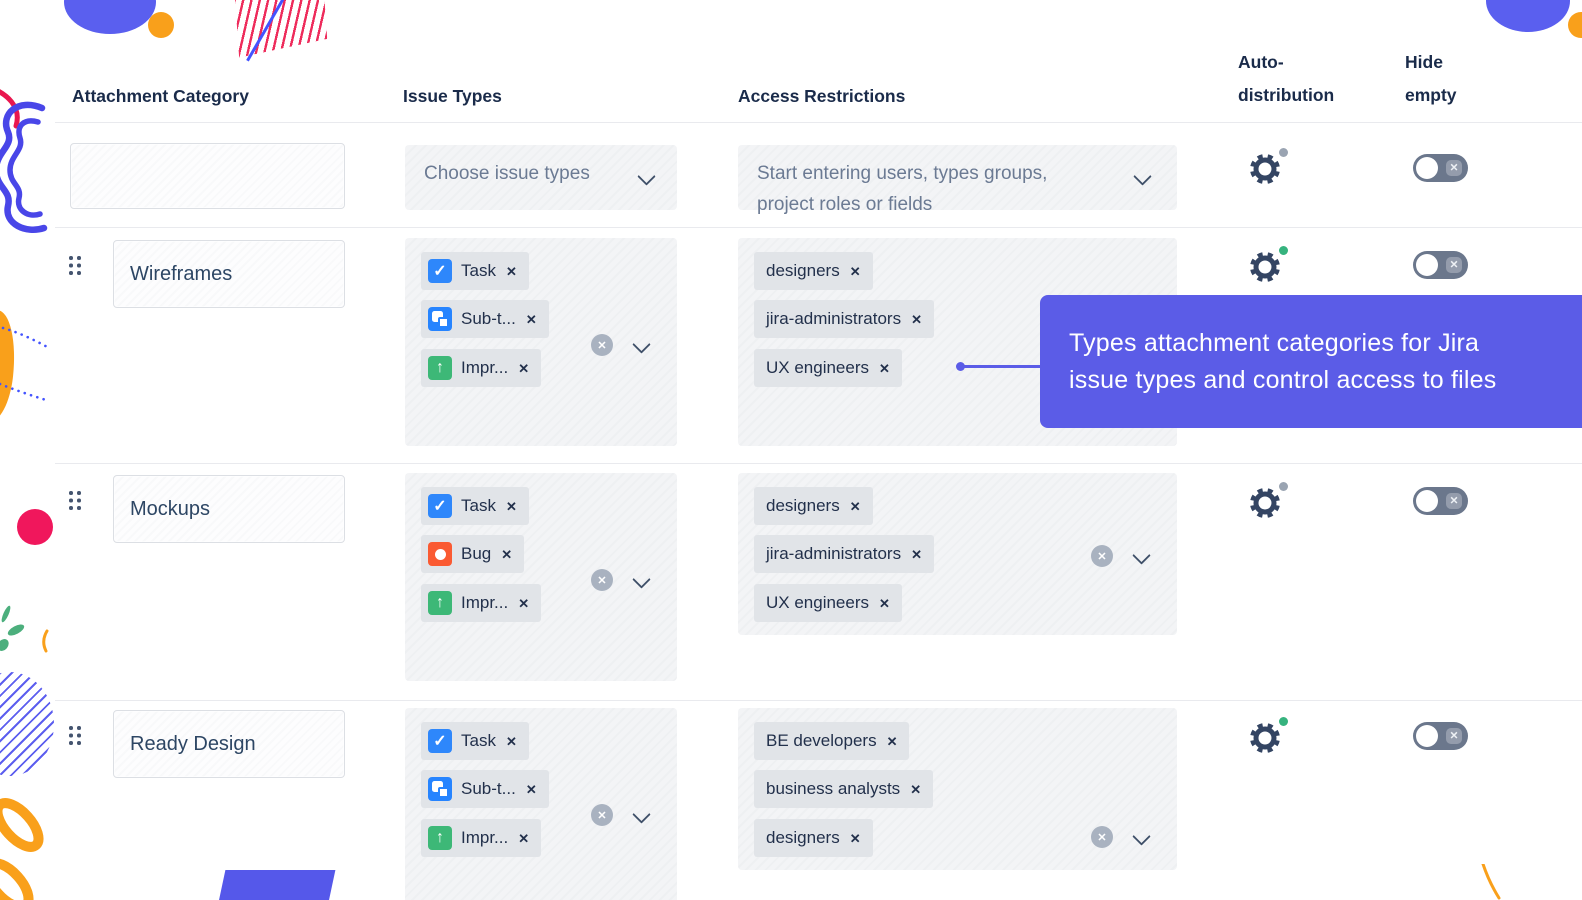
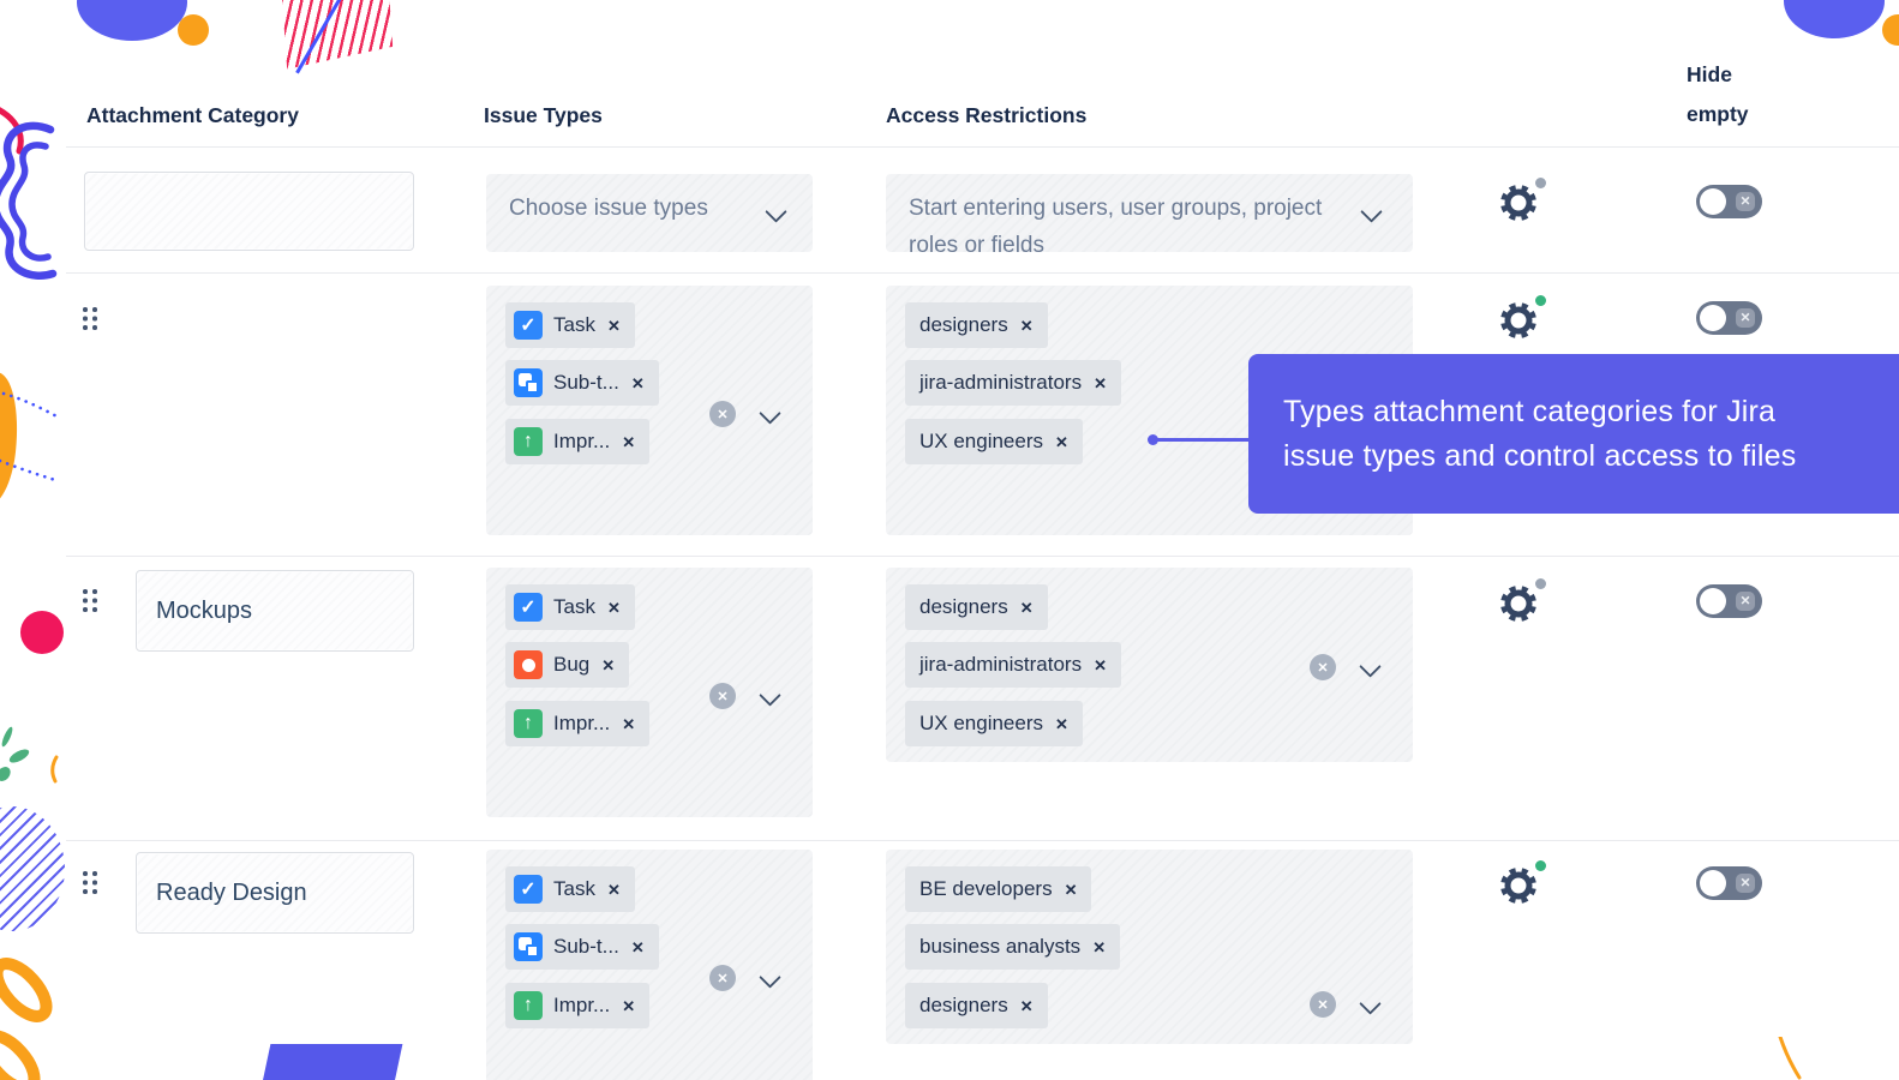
  Attachment Category
  Issue Types
  Access Restrictions
- Auto-distribution
  Hide empty
  Choose issue types
- Start entering users, types groups, project roles or fields
+ Start entering users, user groups, project roles or fields
- Wireframes
  ✓
  Task
  Sub-t...
  ↑
  Impr...
  designers
  jira-administrators
  UX engineers
  Mockups
  ✓
  Task
  Bug
  ↑
  Impr...
  designers
  jira-administrators
  UX engineers
  Ready Design
  ✓
  Task
  Sub-t...
  ↑
  Impr...
  BE developers
  business analysts
  designers
  Types attachment categories for Jira issue types and control access to files
